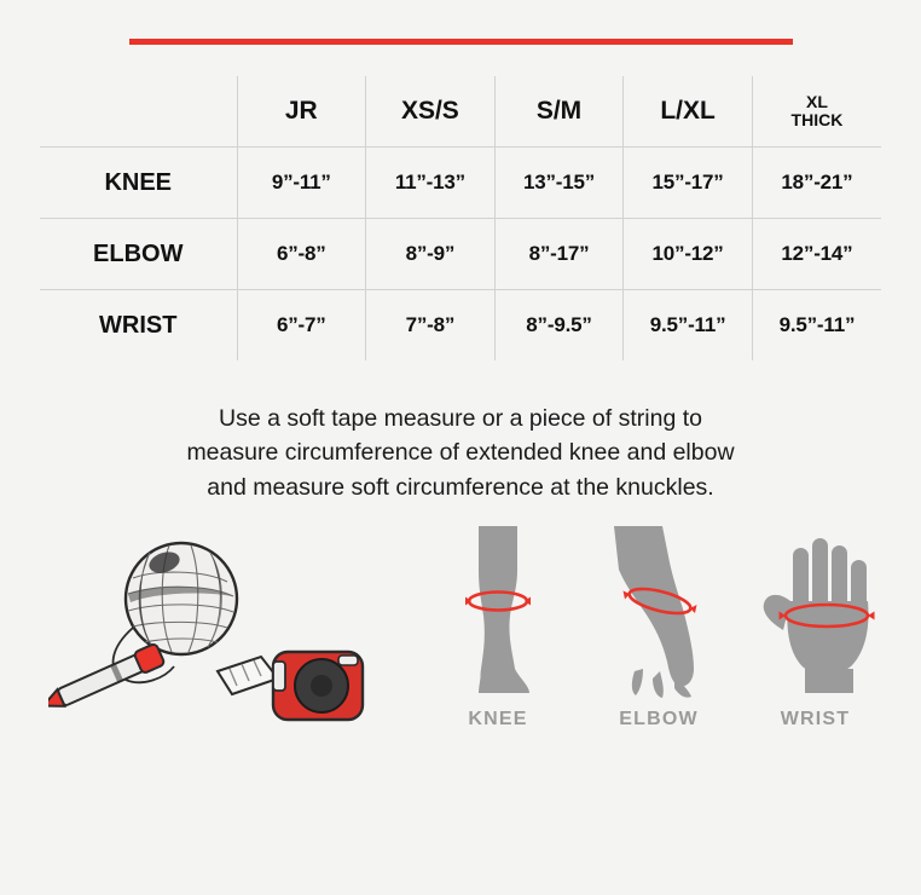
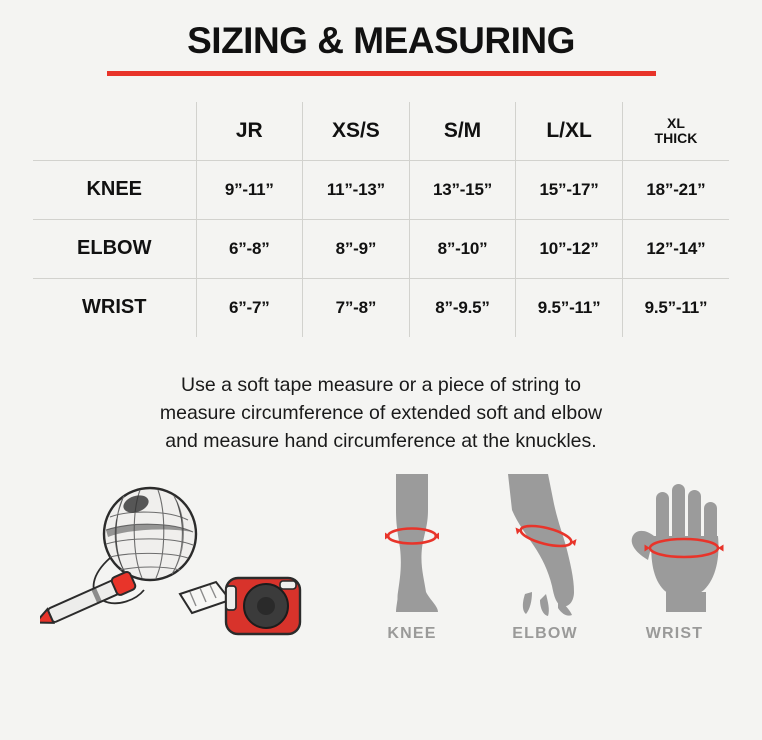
+ SIZING & MEASURING
  	JR	XS/S	S/M	L/XL	XL THICK
  KNEE	9”-11”	11”-13”	13”-15”	15”-17”	18”-21”
- ELBOW	6”-8”	8”-9”	8”-17”	10”-12”	12”-14”
+ ELBOW	6”-8”	8”-9”	8”-10”	10”-12”	12”-14”
  WRIST	6”-7”	7”-8”	8”-9.5”	9.5”-11”	9.5”-11”
  Use a soft tape measure or a piece of string to
- measure circumference of extended knee and elbow
+ measure circumference of extended soft and elbow
- and measure soft circumference at the knuckles.
+ and measure hand circumference at the knuckles.
  KNEE
  ELBOW
  WRIST
